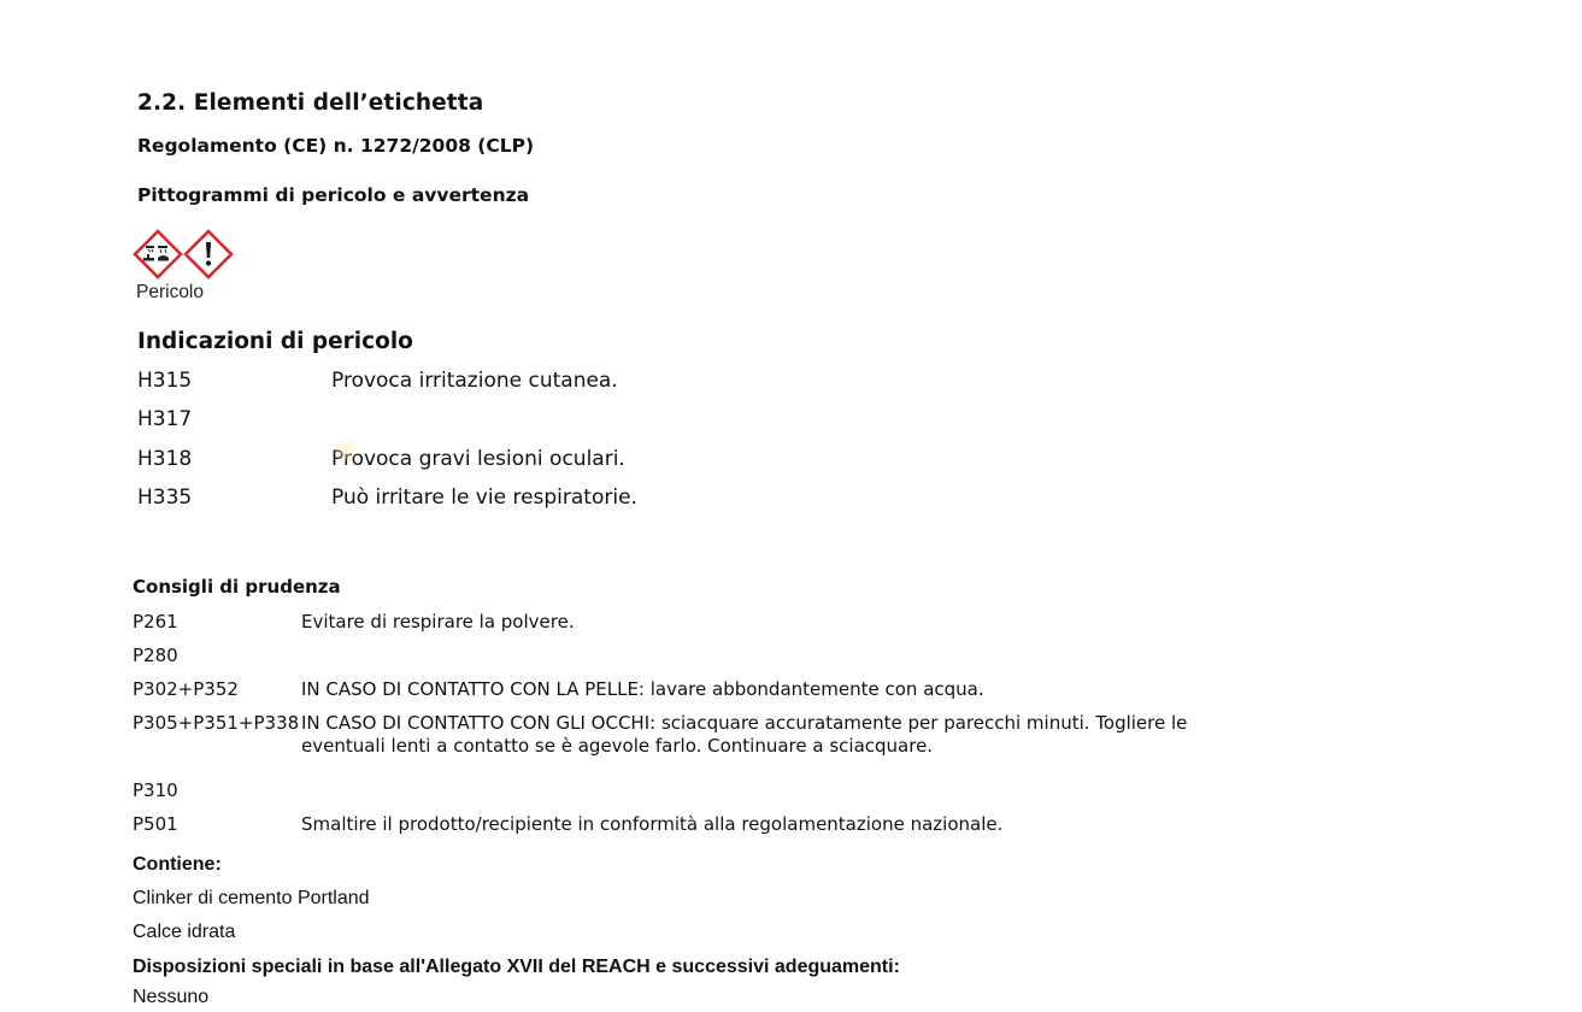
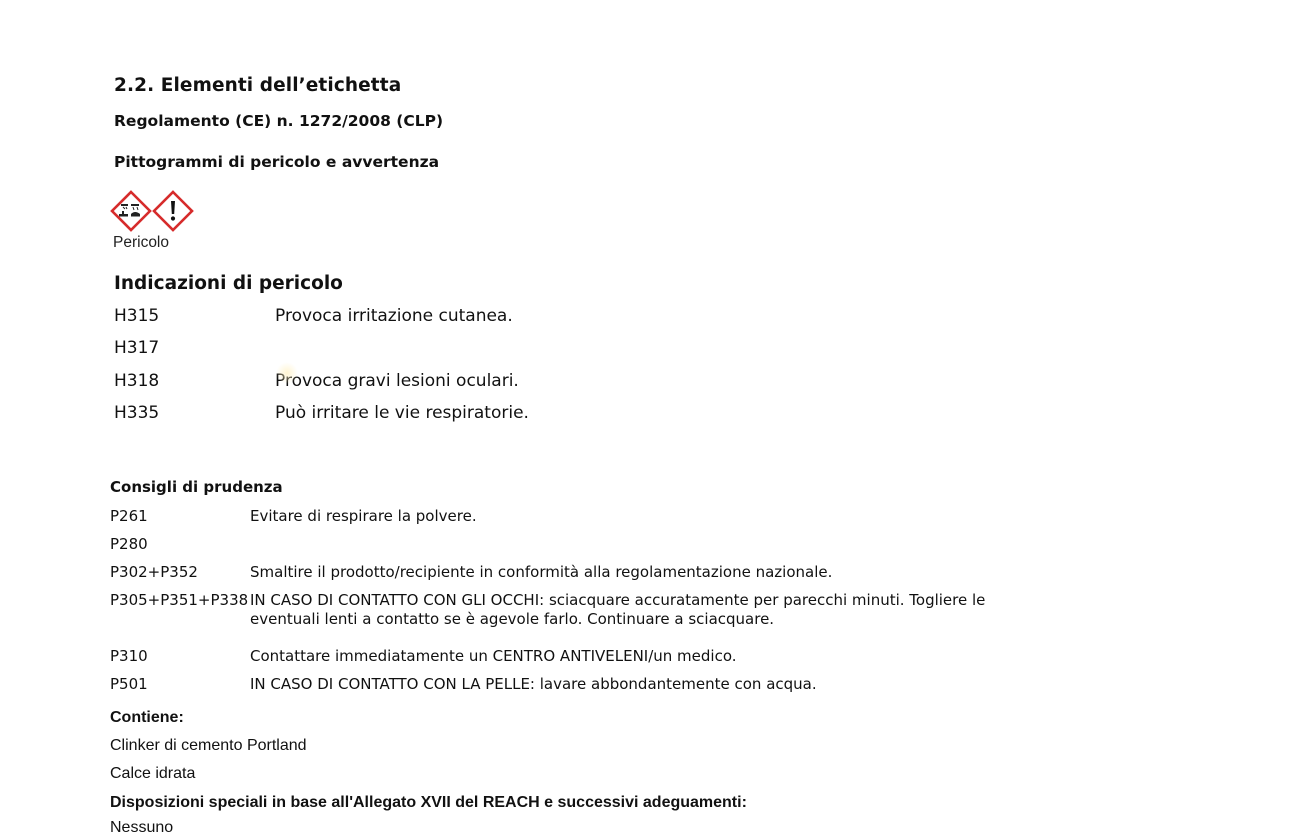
  2.2. Elementi dell’etichetta
  Regolamento (CE) n. 1272/2008 (CLP)
  Pittogrammi di pericolo e avvertenza
  Pericolo
  Indicazioni di pericolo
  H315
  Provoca irritazione cutanea.
  H317
  H318
  ovoca gravi lesioni oculari.
  H335
  Può irritare le vie respiratorie.
  Consigli di prudenza
  P261
  Evitare di respirare la polvere.
  P280
  P302+P352
- IN CASO DI CONTATTO CON LA PELLE: lavare abbondantemente con acqua.
+ Smaltire il prodotto/recipiente in conformità alla regolamentazione nazionale.
  P305+P351+P338
  IN CASO DI CONTATTO CON GLI OCCHI: sciacquare accuratamente per parecchi minuti. Togliere le eventuali lenti a contatto se è agevole farlo. Continuare a sciacquare.
  P310
+ Contattare immediatamente un CENTRO ANTIVELENI/un medico.
  P501
- Smaltire il prodotto/recipiente in conformità alla regolamentazione nazionale.
+ IN CASO DI CONTATTO CON LA PELLE: lavare abbondantemente con acqua.
  Contiene:
  Clinker di cemento Portland
  Calce idrata
  Disposizioni speciali in base all'Allegato XVII del REACH e successivi adeguamenti:
  Nessuno
